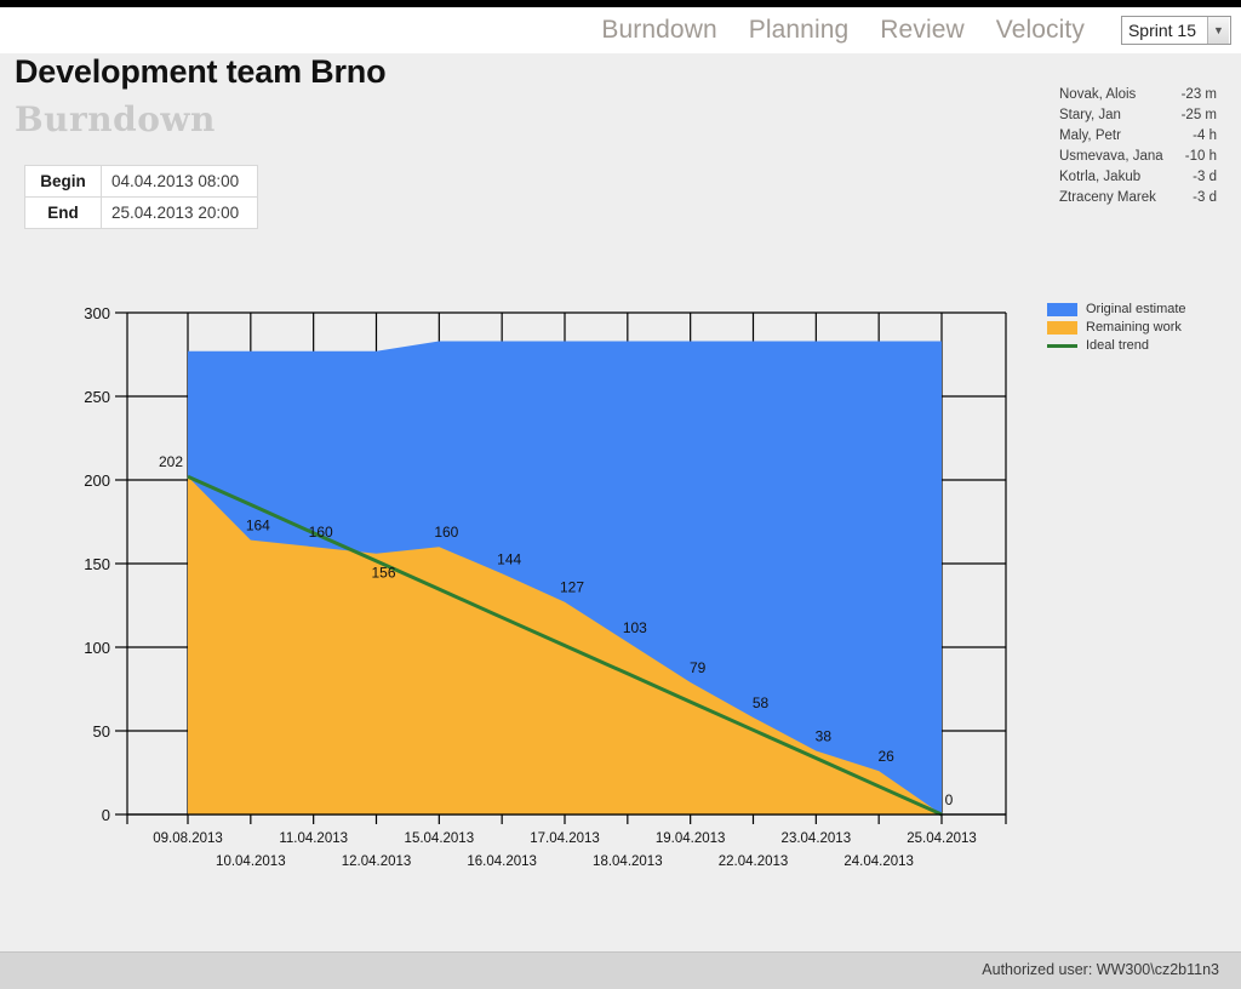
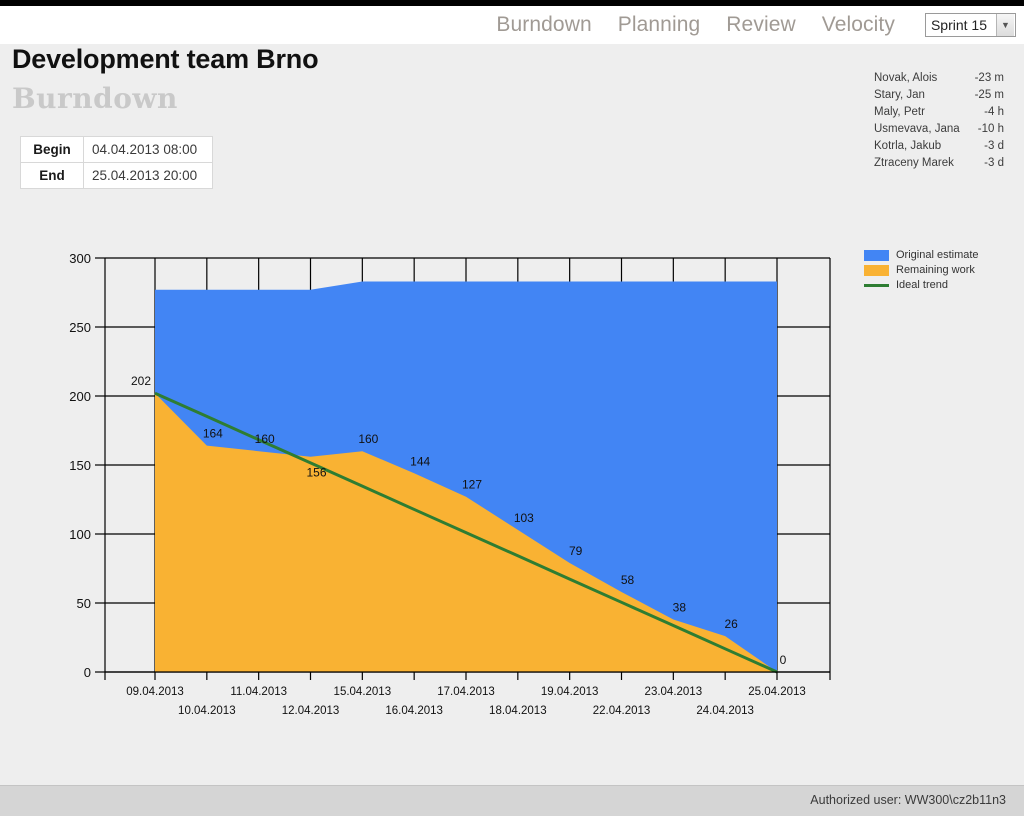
  Burndown
  Planning
  Review
  Velocity
  Sprint 15
  ▼
  Development team Brno
  Burndown
  Begin	04.04.2013 08:00
  End	25.04.2013 20:00
  Novak, Alois
  -23 m
  Stary, Jan
  -25 m
  Maly, Petr
  -4 h
  Usmevava, Jana
  -10 h
  Kotrla, Jakub
  -3 d
  Ztraceny Marek
  -3 d
  Original estimate
  Remaining work
  Ideal trend
  0
  50
  100
  150
  200
  250
  300
  202
  164
  160
  156
  160
  144
  127
  103
  79
  58
  38
  26
  0
- 09.08.2013
+ 09.04.2013
  10.04.2013
  11.04.2013
  12.04.2013
  15.04.2013
  16.04.2013
  17.04.2013
  18.04.2013
  19.04.2013
  22.04.2013
  23.04.2013
  24.04.2013
  25.04.2013
  Authorized user: WW300\cz2b11n3
